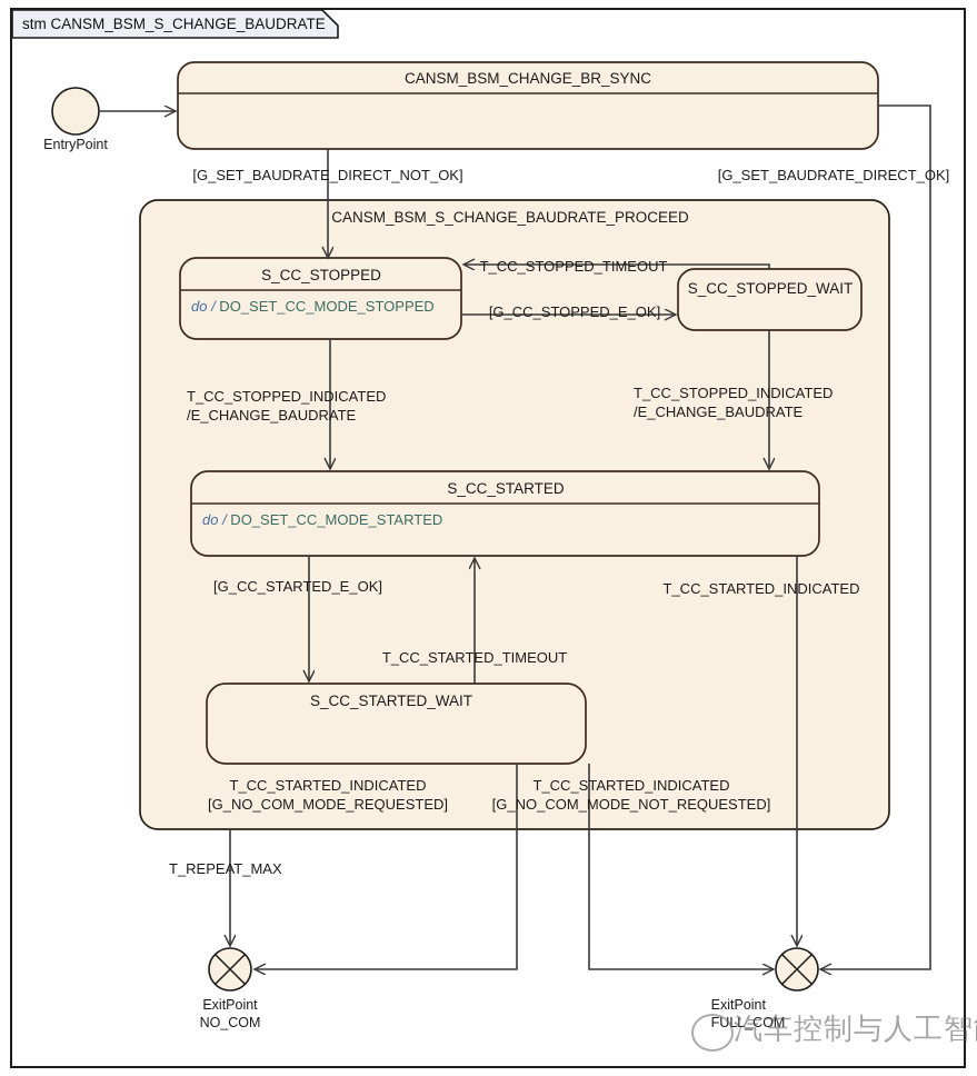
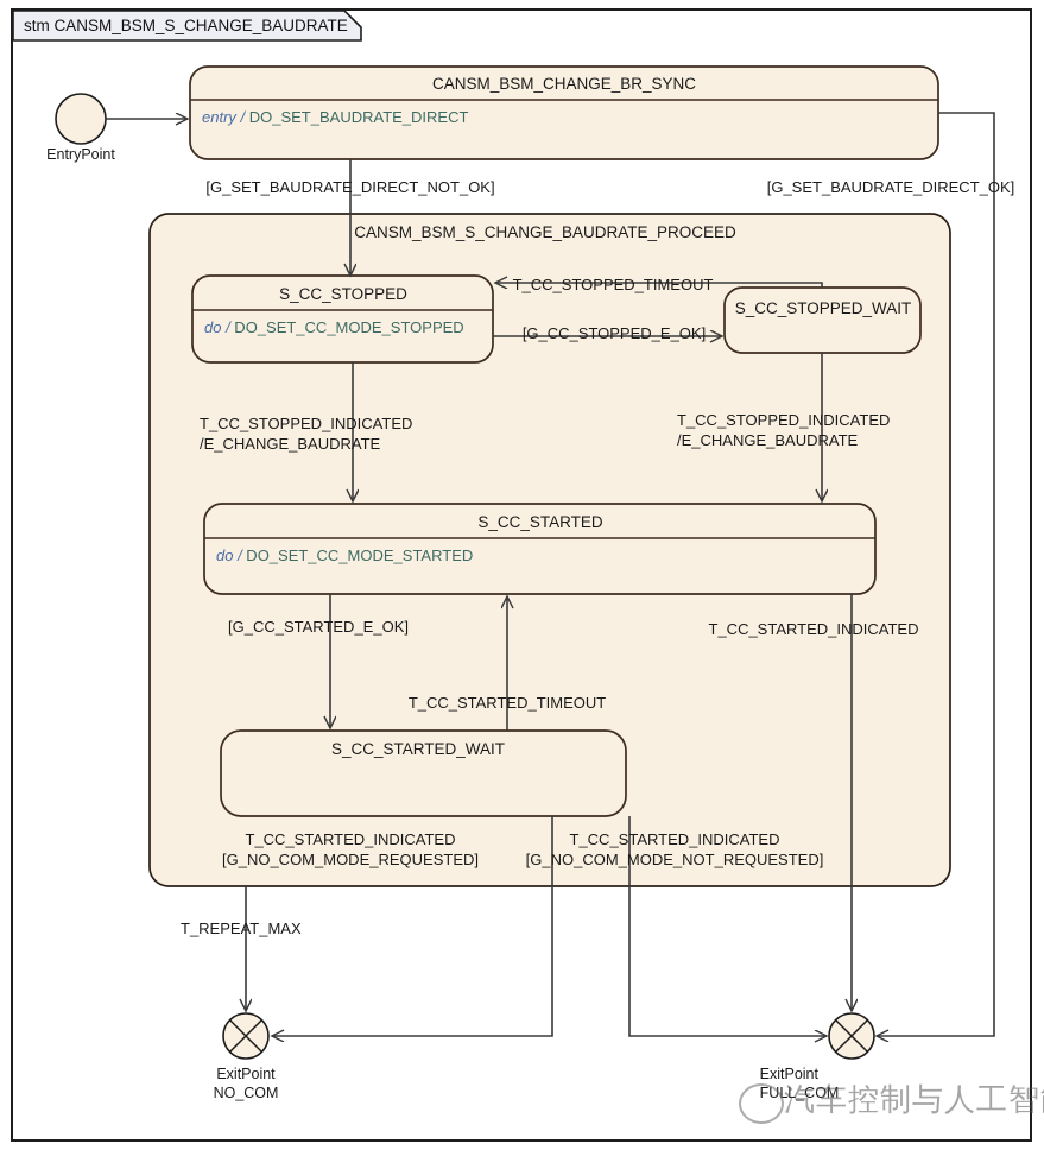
  stm CANSM_BSM_S_CHANGE_BAUDRATE
  EntryPoint
  CANSM_BSM_CHANGE_BR_SYNC
+ entry / DO_SET_BAUDRATE_DIRECT
  CANSM_BSM_S_CHANGE_BAUDRATE_PROCEED
  S_CC_STOPPED
  do / DO_SET_CC_MODE_STOPPED
  S_CC_STOPPED_WAIT
  S_CC_STARTED
  do / DO_SET_CC_MODE_STARTED
  S_CC_STARTED_WAIT
  [G_SET_BAUDRATE_DIRECT_NOT_OK]
  [G_SET_BAUDRATE_DIRECT_OK]
  T_CC_STOPPED_TIMEOUT
  [G_CC_STOPPED_E_OK]
  T_CC_STOPPED_INDICATED
  /E_CHANGE_BAUDRATE
  T_CC_STOPPED_INDICATED
  /E_CHANGE_BAUDRATE
  [G_CC_STARTED_E_OK]
  T_CC_STARTED_TIMEOUT
  T_CC_STARTED_INDICATED
  T_CC_STARTED_INDICATED
  [G_NO_COM_MODE_REQUESTED]
  T_CC_STARTED_INDICATED
  [G_NO_COM_MODE_NOT_REQUESTED]
  T_REPEAT_MAX
  ExitPoint
  NO_COM
  ExitPoint
  FULL_COM
  汽车控制与人工智
